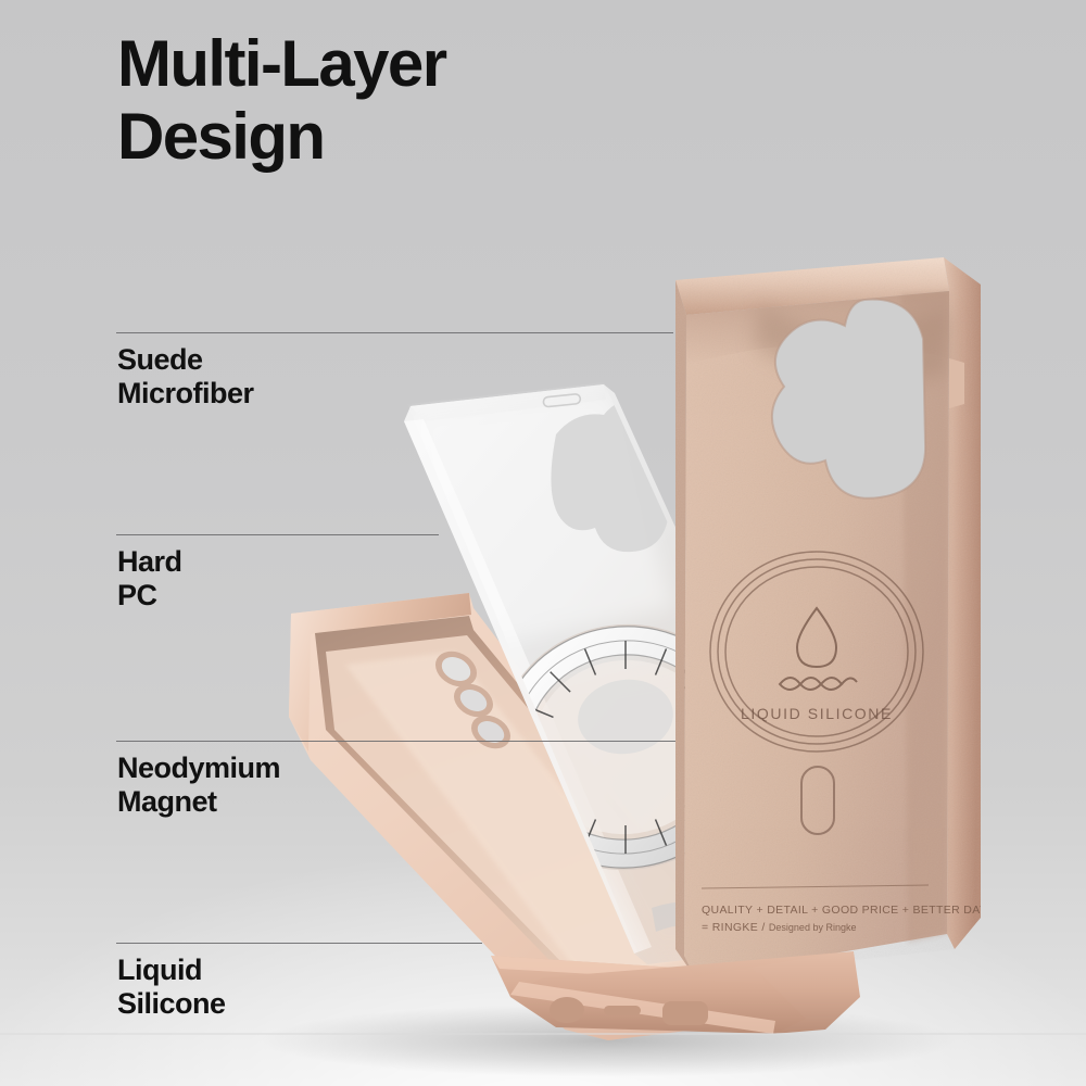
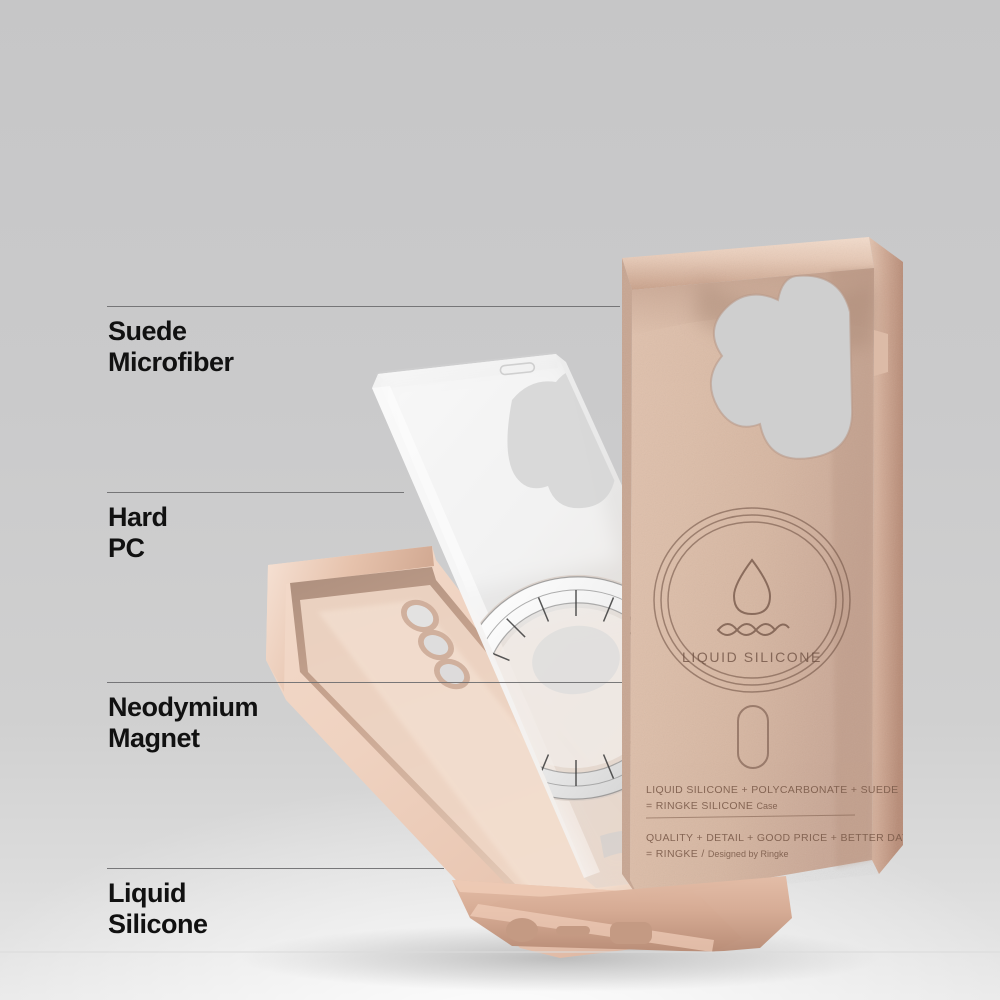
  LIQUID SILICONE
+ LIQUID SILICONE + POLYCARBONATE + SUEDE
+ = RINGKE SILICONE Case
  QUALITY + DETAIL + GOOD PRICE + BETTER DA
  = RINGKE / Designed by Ringke
- Multi-Layer
- Design
  Suede Microfiber
  Hard PC
  Neodymium
  Magnet
  Liquid Silicone
